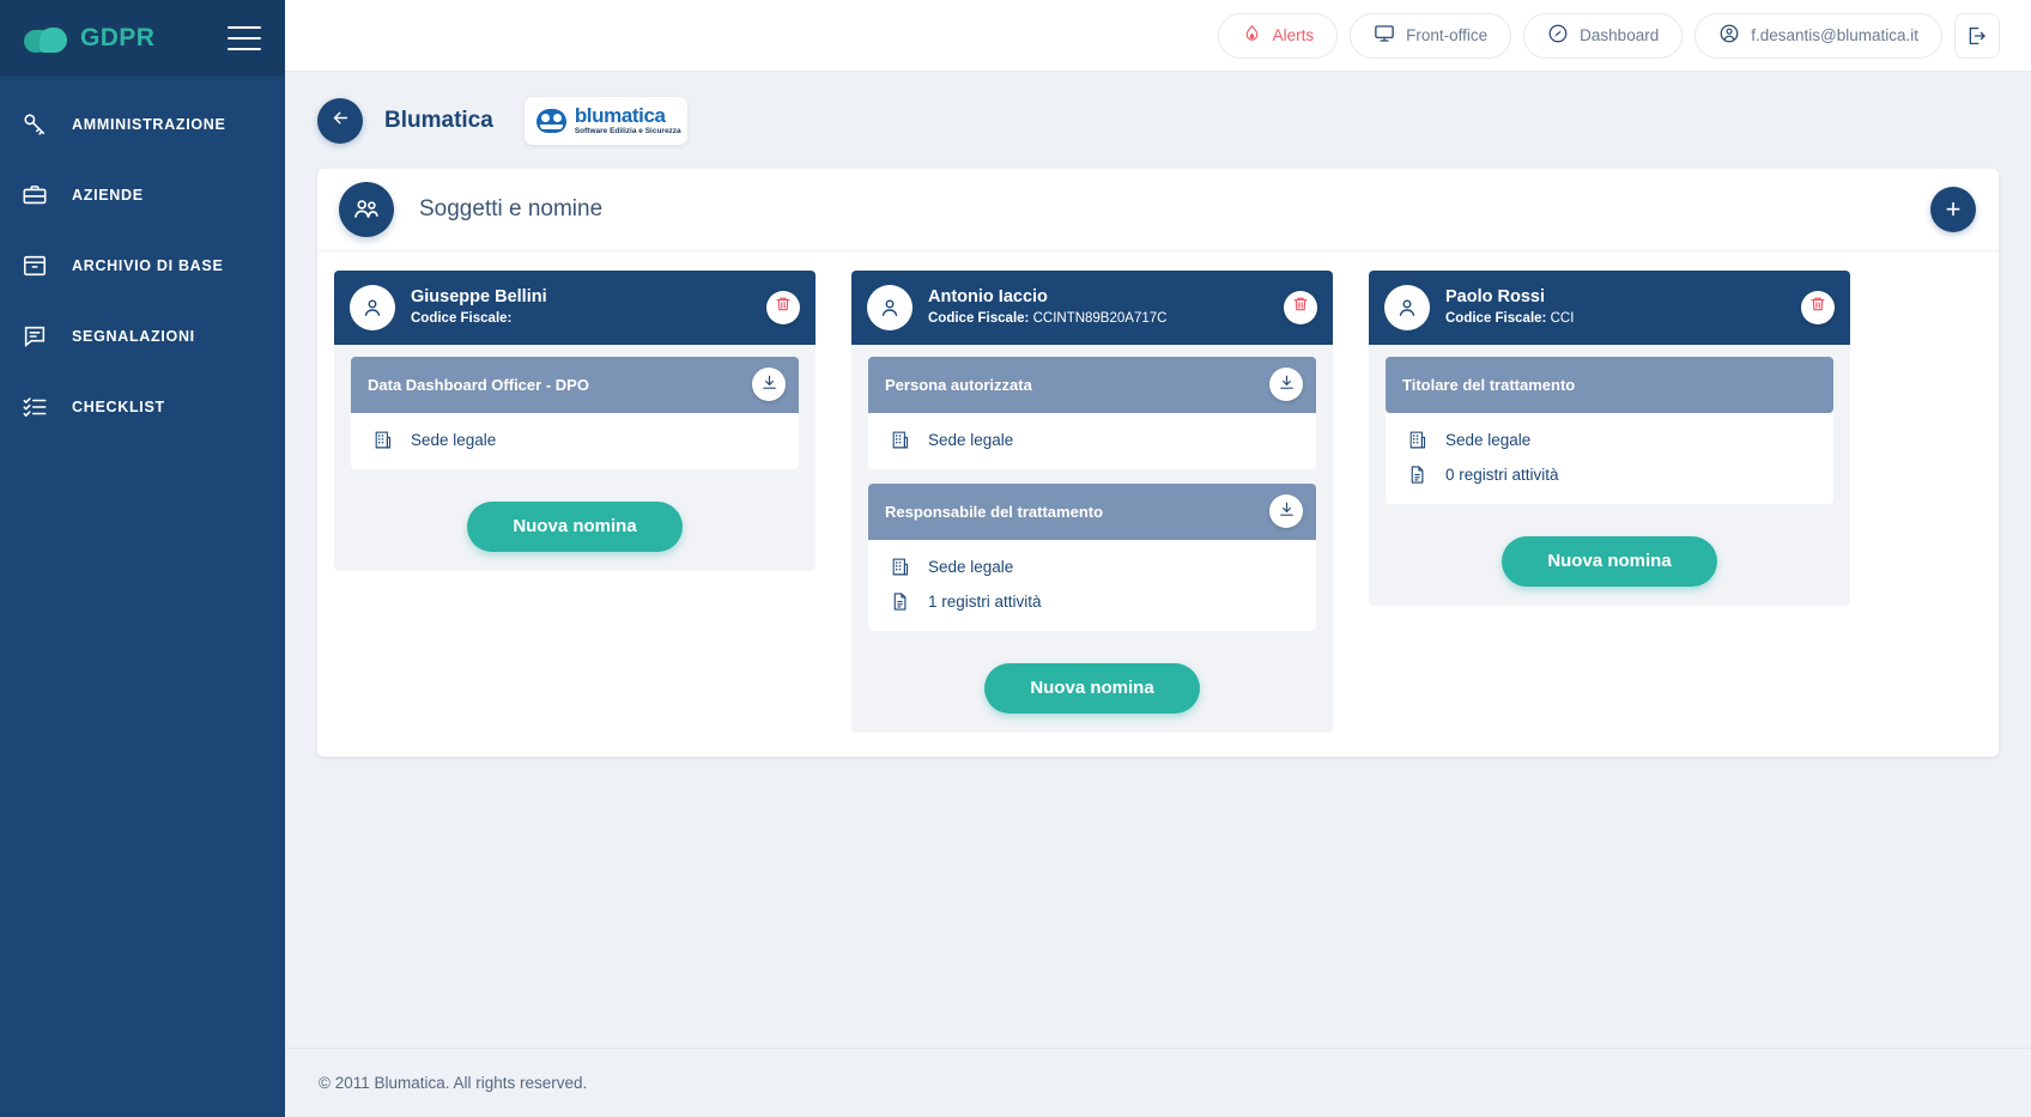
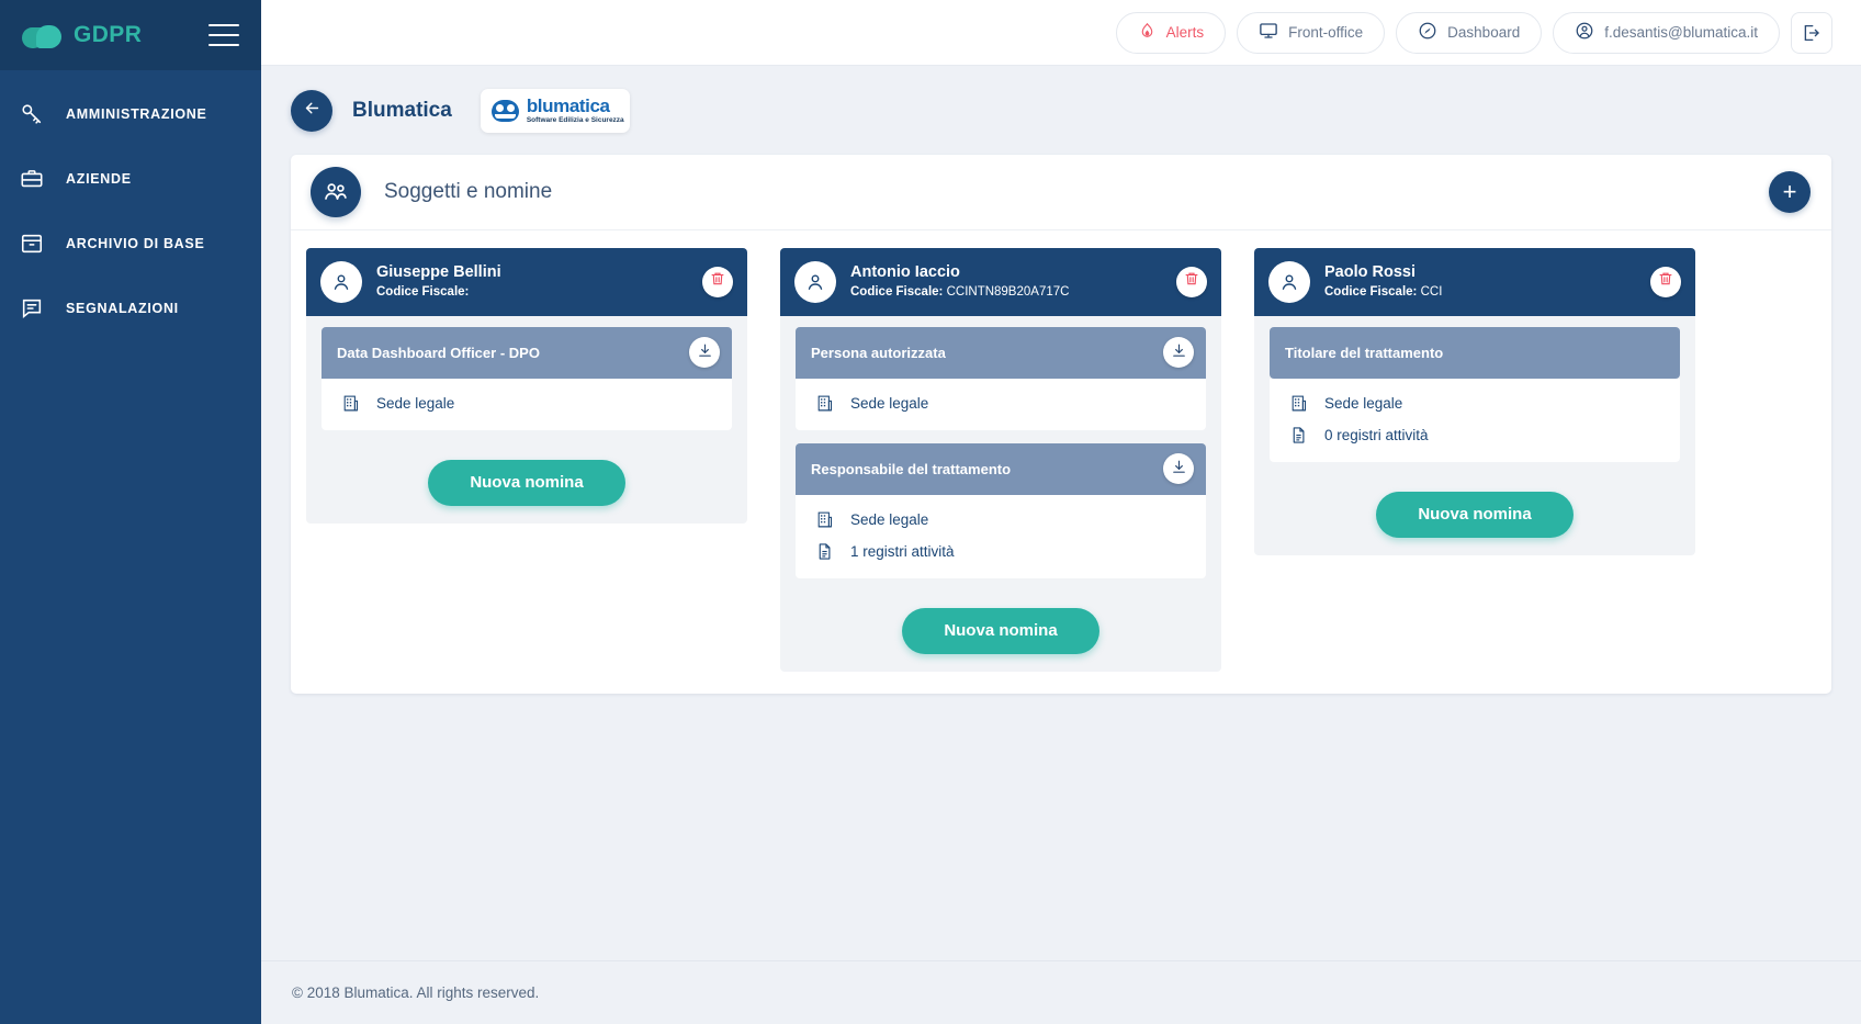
  GDPR
  AMMINISTRAZIONE
  AZIENDE
  ARCHIVIO DI BASE
  SEGNALAZIONI
- CHECKLIST
  Alerts
  Front-office
  Dashboard
  f.desantis@blumatica.it
  Blumatica
  blumatica
  Soggetti e nomine
  +
  Giuseppe Bellini
  Codice Fiscale:
  Data Dashboard Officer - DPO
  Sede legale
  Nuova nomina
  Antonio Iaccio
  Codice Fiscale: CCINTN89B20A717C
  Persona autorizzata
  Sede legale
  Responsabile del trattamento
  Sede legale
  1 registri attività
  Nuova nomina
  Paolo Rossi
  Codice Fiscale: CCI
  Titolare del trattamento
  Sede legale
  0 registri attività
  Nuova nomina
- © 2011 Blumatica. All rights reserved.
+ © 2018 Blumatica. All rights reserved.
